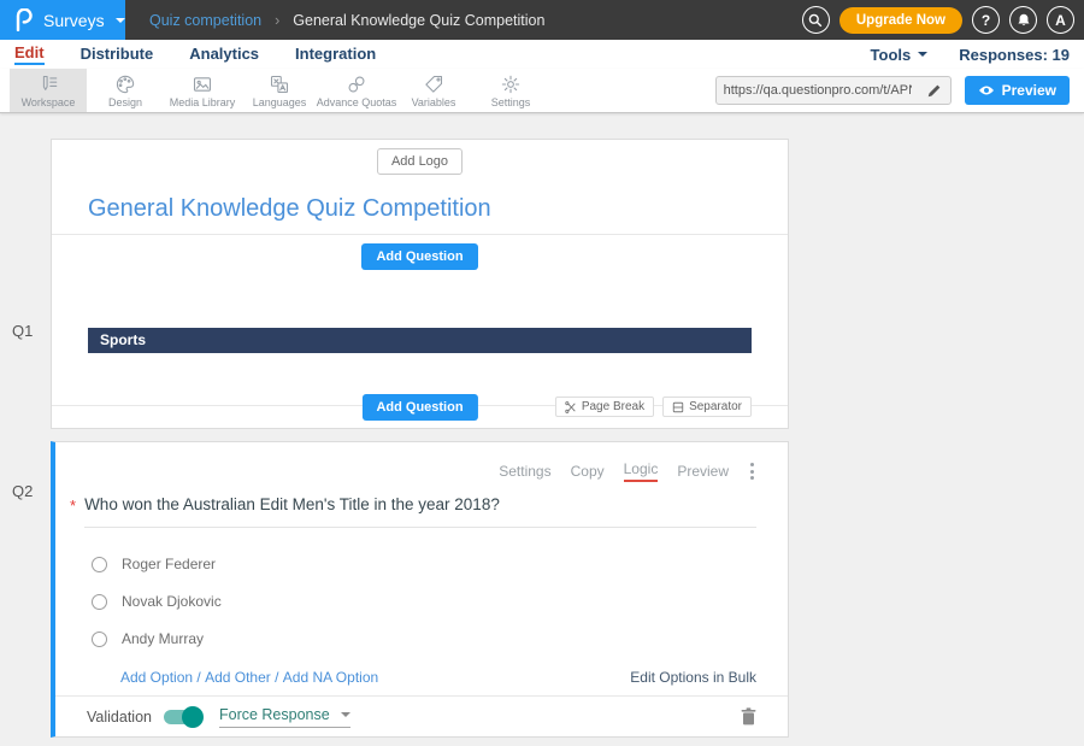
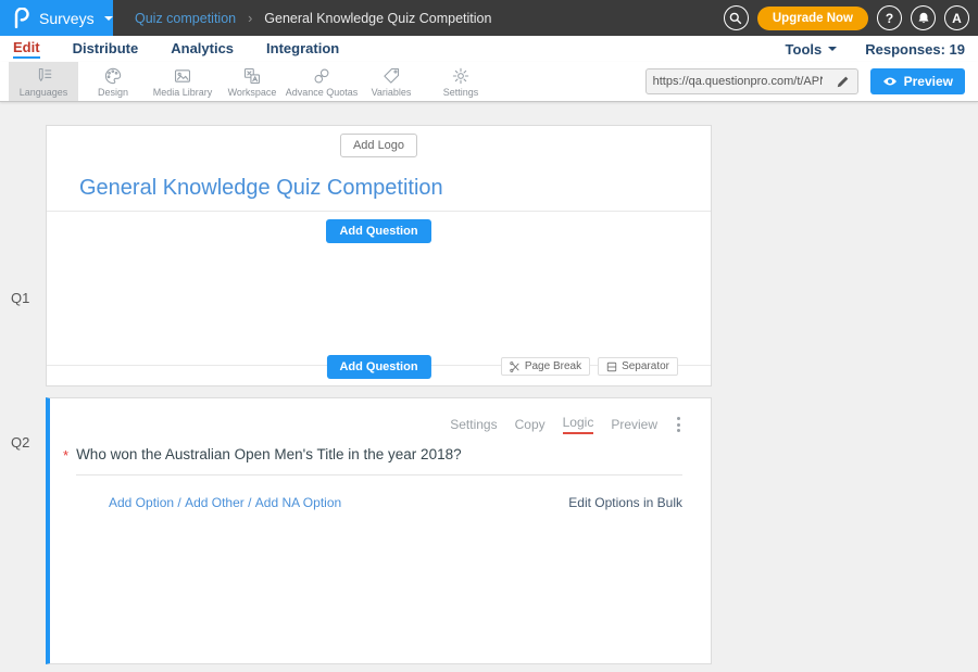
  Surveys
  Quiz competition
  ›
  General Knowledge Quiz Competition
  Upgrade Now
  ?
  A
  Edit
  Distribute
  Analytics
  Integration
  Tools
  Responses: 19
- Workspace
+ Languages
  Design
  Media Library
- Languages
+ Workspace
  Advance Quotas
  Variables
  Settings
  https://qa.questionpro.com/t/AP
  Preview
  Q1
  Q2
  Add Logo
  General Knowledge Quiz Competition
  Add Question
- Sports
  Add Question
  Page Break
  Separator
  Settings
  Copy
  Logic
  Preview
  *
- Who won the Australian Edit Men's Title in the year 2018?
+ Who won the Australian Open Men's Title in the year 2018?
- Roger Federer
- Novak Djokovic
- Andy Murray
  Add Option
  /
  Add Other
  /
  Add NA Option
  Edit Options in Bulk
- Validation
- Force Response
